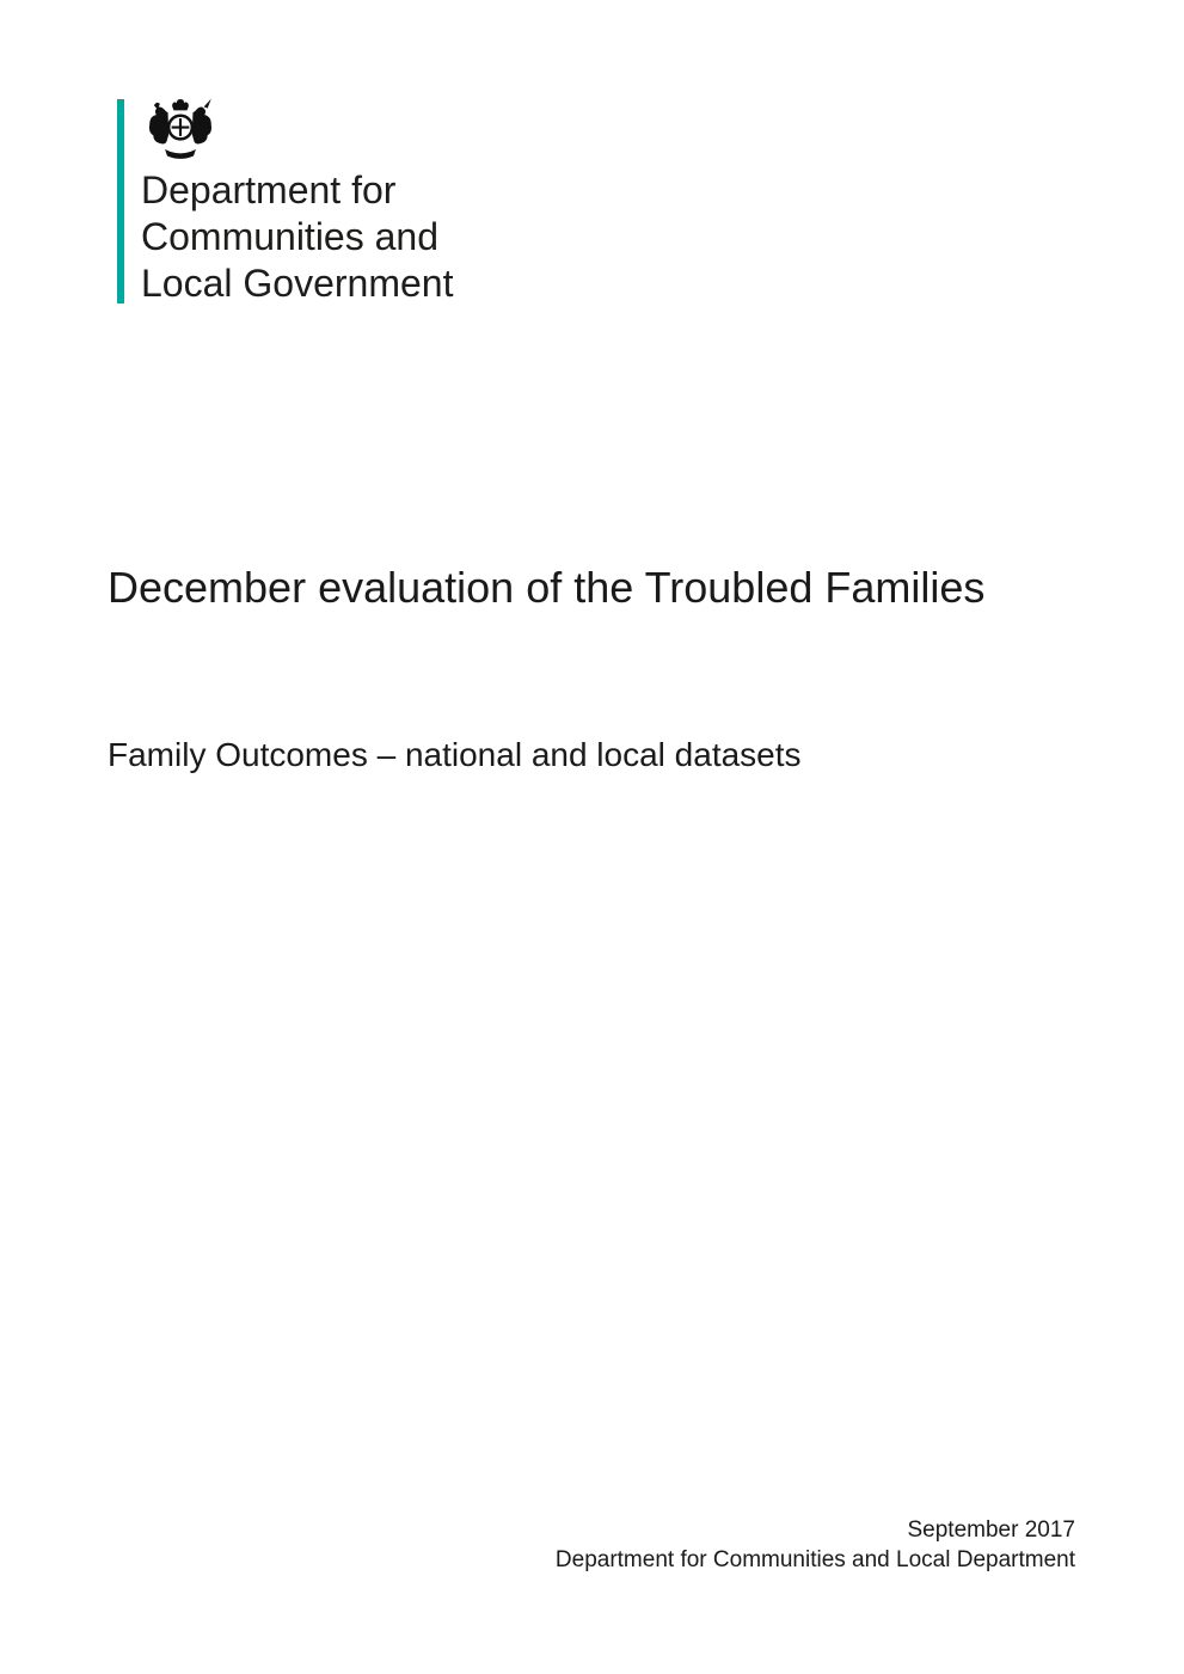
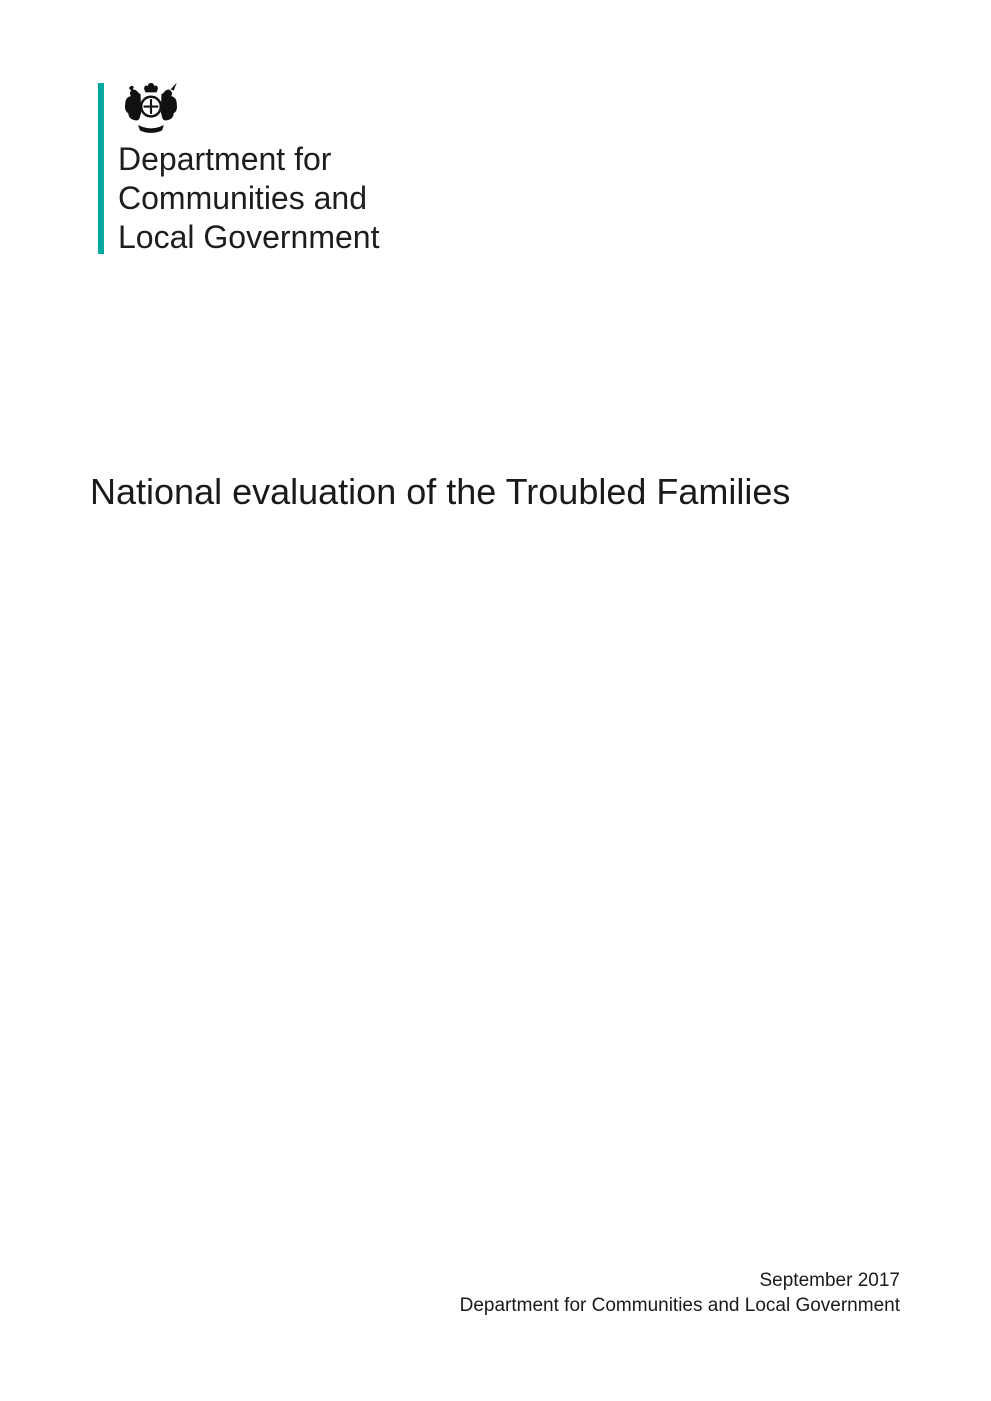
  Department for
  Communities and
  Local Government
- December evaluation of the Troubled Families
+ National evaluation of the Troubled Families
- Family Outcomes – national and local datasets
  September 2017
- Department for Communities and Local Department
+ Department for Communities and Local Government
